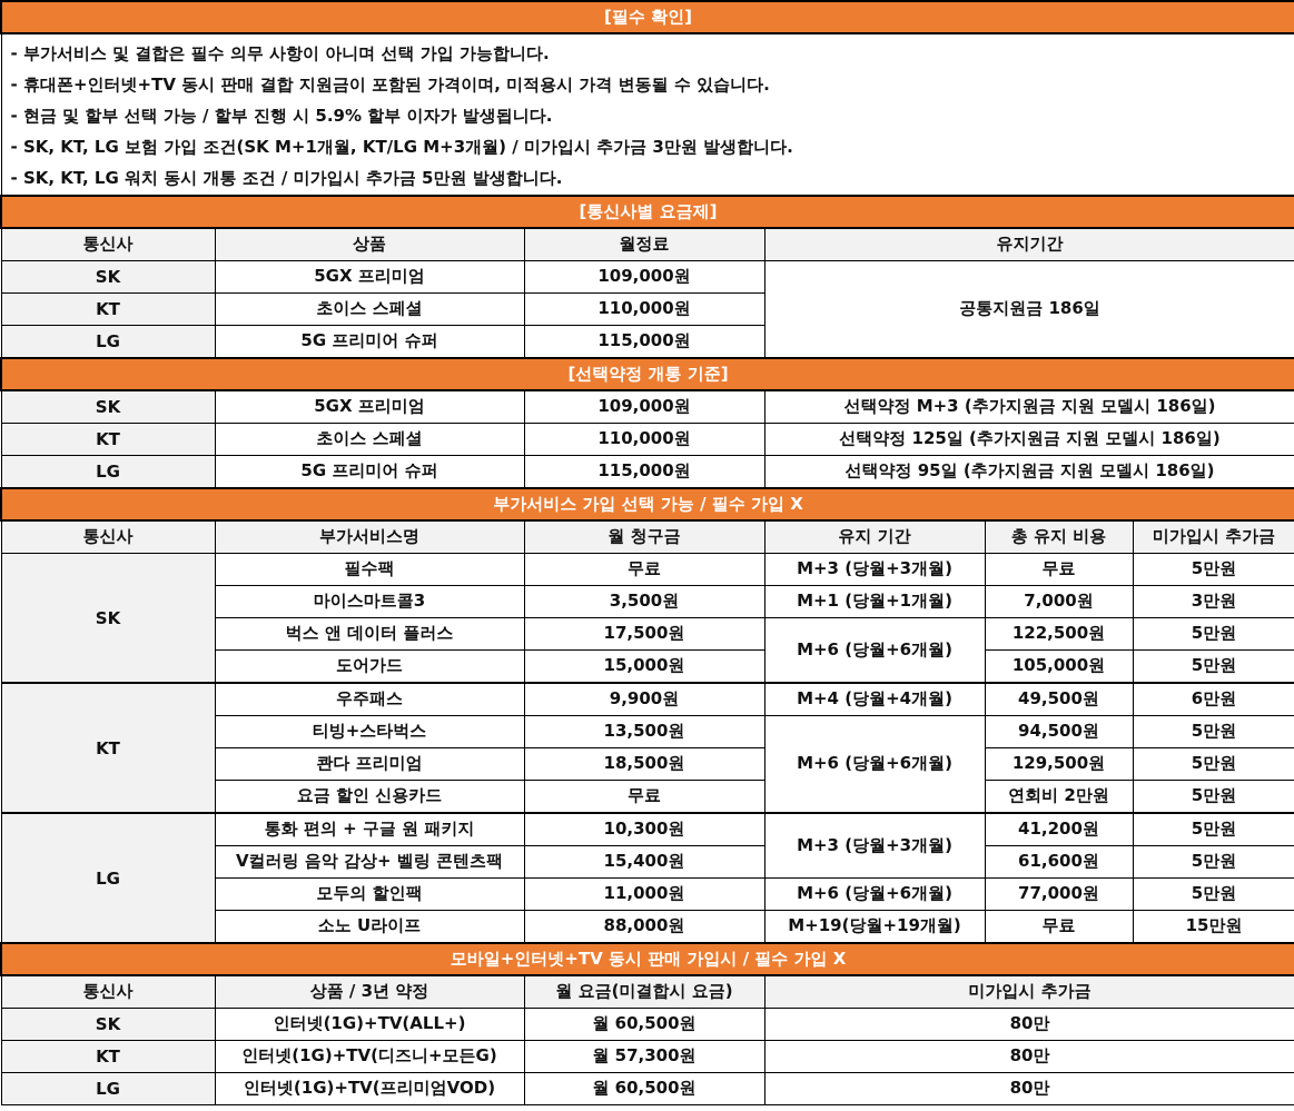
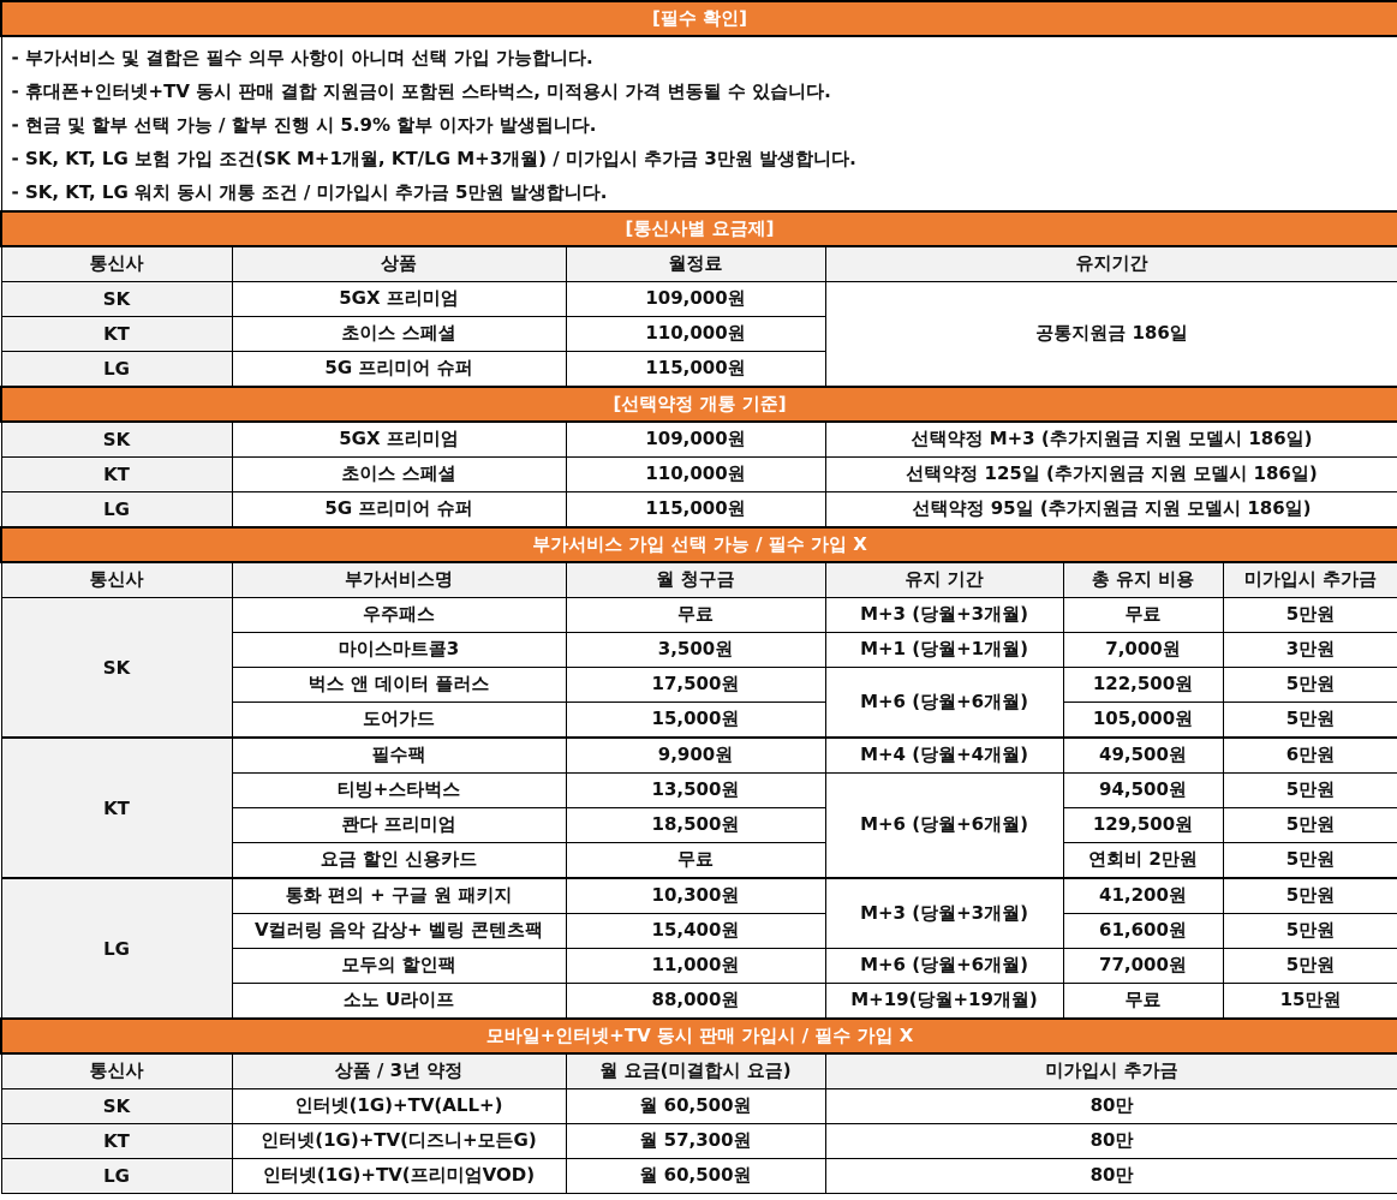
  [필수 확인]
  - 부가서비스 및 결합은 필수 의무 사항이 아니며 선택 가입 가능합니다.
- - 휴대폰+인터넷+TV 동시 판매 결합 지원금이 포함된 가격이며, 미적용시 가격 변동될 수 있습니다.
+ - 휴대폰+인터넷+TV 동시 판매 결합 지원금이 포함된 스타벅스, 미적용시 가격 변동될 수 있습니다.
  - 현금 및 할부 선택 가능 / 할부 진행 시 5.9% 할부 이자가 발생됩니다.
  - SK, KT, LG 보험 가입 조건(SK M+1개월, KT/LG M+3개월) / 미가입시 추가금 3만원 발생합니다.
  - SK, KT, LG 워치 동시 개통 조건 / 미가입시 추가금 5만원 발생합니다.
  [통신사별 요금제]
  통신사	상품	월정료	유지기간
  SK	5GX 프리미엄	109,000원	공통지원금 186일
  KT	초이스 스페셜	110,000원
  LG	5G 프리미어 슈퍼	115,000원
  [선택약정 개통 기준]
  SK	5GX 프리미엄	109,000원	선택약정 M+3 (추가지원금 지원 모델시 186일)
  KT	초이스 스페셜	110,000원	선택약정 125일 (추가지원금 지원 모델시 186일)
  LG	5G 프리미어 슈퍼	115,000원	선택약정 95일 (추가지원금 지원 모델시 186일)
  부가서비스 가입 선택 가능 / 필수 가입 X
  통신사	부가서비스명	월 청구금	유지 기간	총 유지 비용	미가입시 추가금
- SK	필수팩	무료	M+3 (당월+3개월)	무료	5만원
+ SK	우주패스	무료	M+3 (당월+3개월)	무료	5만원
  마이스마트콜3	3,500원	M+1 (당월+1개월)	7,000원	3만원
  벅스 앤 데이터 플러스	17,500원	M+6 (당월+6개월)	122,500원	5만원
  도어가드	15,000원	105,000원	5만원
- KT	우주패스	9,900원	M+4 (당월+4개월)	49,500원	6만원
+ KT	필수팩	9,900원	M+4 (당월+4개월)	49,500원	6만원
  티빙+스타벅스	13,500원	M+6 (당월+6개월)	94,500원	5만원
  콴다 프리미엄	18,500원	129,500원	5만원
  요금 할인 신용카드	무료	연회비 2만원	5만원
  LG	통화 편의 + 구글 원 패키지	10,300원	M+3 (당월+3개월)	41,200원	5만원
  V컬러링 음악 감상+ 벨링 콘텐츠팩	15,400원	61,600원	5만원
  모두의 할인팩	11,000원	M+6 (당월+6개월)	77,000원	5만원
  소노 U라이프	88,000원	M+19(당월+19개월)	무료	15만원
  모바일+인터넷+TV 동시 판매 가입시 / 필수 가입 X
  통신사	상품 / 3년 약정	월 요금(미결합시 요금)	미가입시 추가금
  SK	인터넷(1G)+TV(ALL+)	월 60,500원	80만
  KT	인터넷(1G)+TV(디즈니+모든G)	월 57,300원	80만
  LG	인터넷(1G)+TV(프리미엄VOD)	월 60,500원	80만
